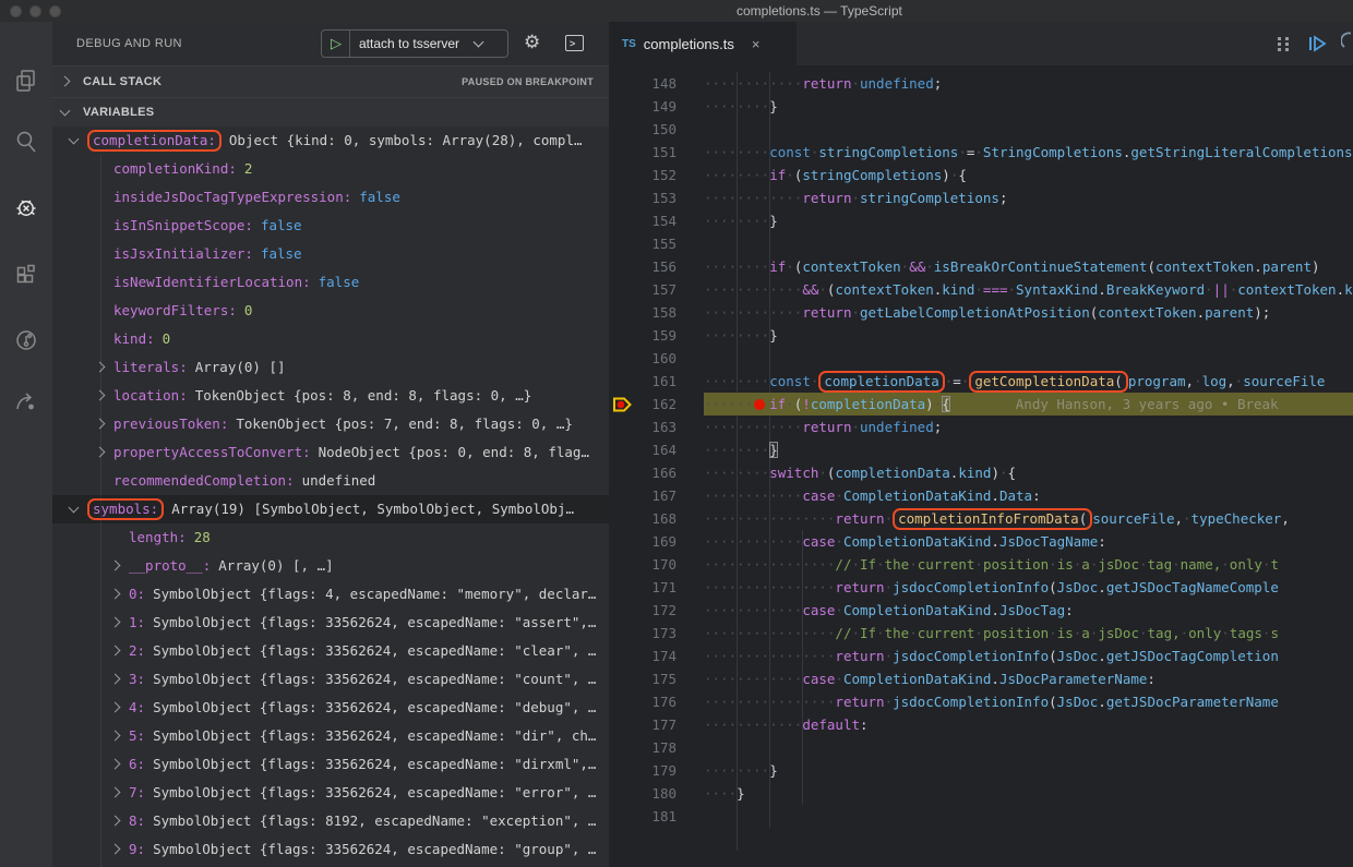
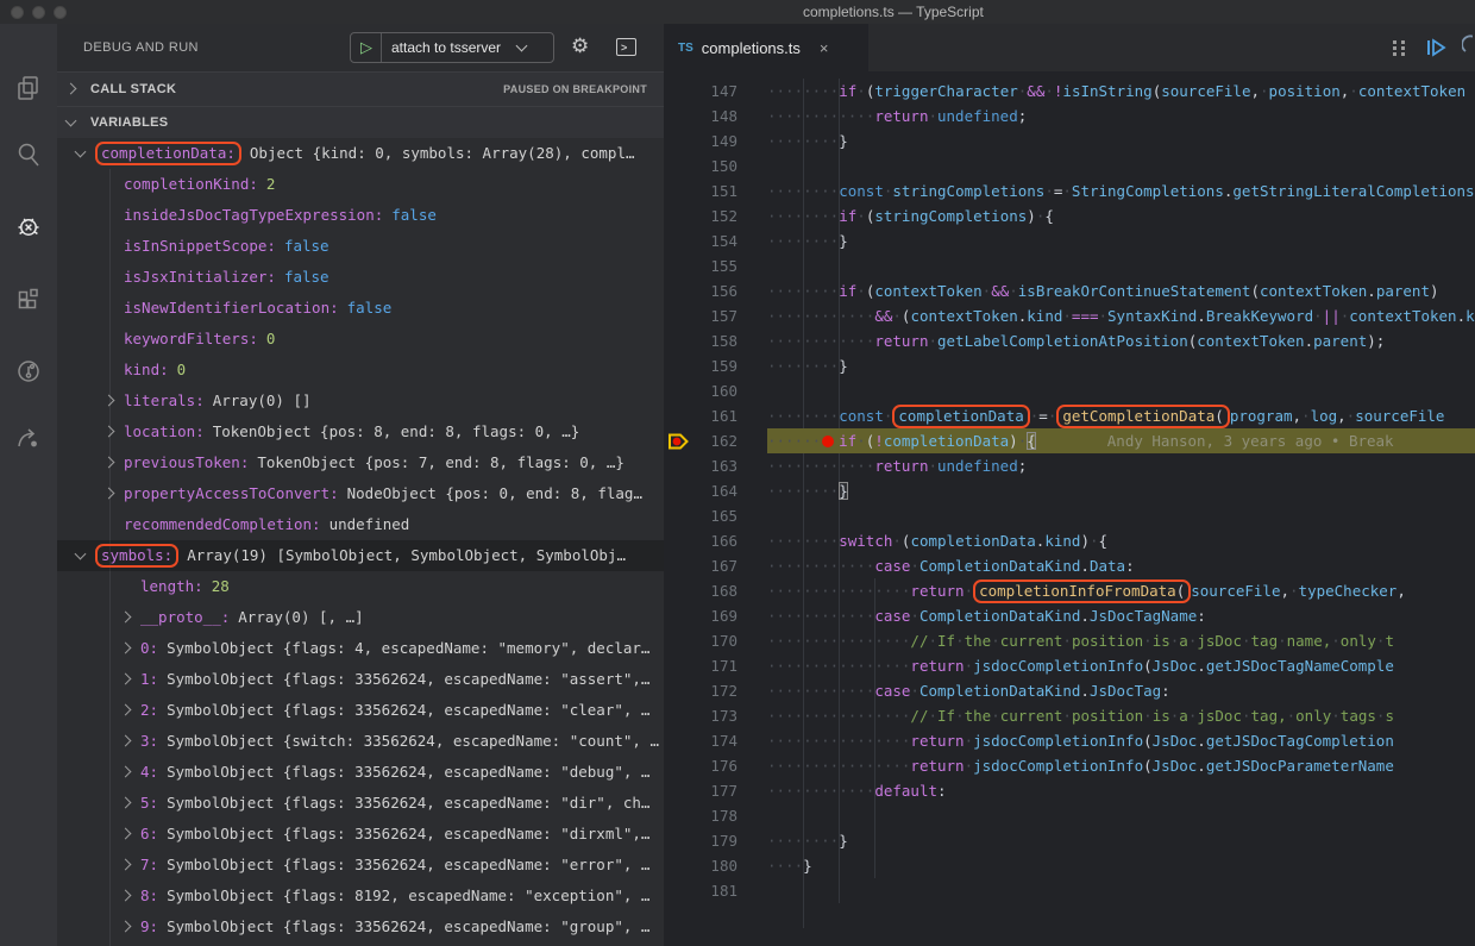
  completions.ts — TypeScript
  DEBUG AND RUN
  ▷
  attach to tsserver
  ⚙
  >
  CALL STACK
  PAUSED ON BREAKPOINT
  VARIABLES
  completionData:
  Object {kind: 0, symbols: Array(28), compl…
  completionKind:
  2
  insideJsDocTagTypeExpression:
  false
  isInSnippetScope:
  false
  isJsxInitializer:
  false
  isNewIdentifierLocation:
  false
  keywordFilters:
  0
  kind:
  0
  literals:
  Array(0) []
  location:
  TokenObject {pos: 8, end: 8, flags: 0, …}
  previousToken:
  TokenObject {pos: 7, end: 8, flags: 0, …}
  propertyAccessToConvert:
  NodeObject {pos: 0, end: 8, flag…
  recommendedCompletion:
  undefined
  symbols:
  Array(19) [SymbolObject, SymbolObject, SymbolObj…
  length:
  28
  __proto__:
  Array(0) [, …]
  0:
  SymbolObject {flags: 4, escapedName: "memory", declar…
  1:
  SymbolObject {flags: 33562624, escapedName: "assert",…
  2:
  SymbolObject {flags: 33562624, escapedName: "clear", …
  3:
- SymbolObject {flags: 33562624, escapedName: "count", …
+ SymbolObject {switch: 33562624, escapedName: "count", …
  4:
  SymbolObject {flags: 33562624, escapedName: "debug", …
  5:
  SymbolObject {flags: 33562624, escapedName: "dir", ch…
  6:
  SymbolObject {flags: 33562624, escapedName: "dirxml",…
  7:
  SymbolObject {flags: 33562624, escapedName: "error", …
  8:
  SymbolObject {flags: 8192, escapedName: "exception", …
  9:
  SymbolObject {flags: 33562624, escapedName: "group", …
  TS
  completions.ts
  ×
+ 147
+ ········if·(triggerCharacter·&&·!isInString(sourceFile,·position,·contextToken
  148
  ············return·undefined;
  149
  ········}
  150
  151
  ········const·stringCompletions·=·StringCompletions.getStringLiteralCompletions
  152
  ········if·(stringCompletions)·{
- 153
- ············return·stringCompletions;
  154
  ········}
  155
  156
  ········if·(contextToken·&&·isBreakOrContinueStatement(contextToken.parent)
  157
  ············&&·(contextToken.kind·===·SyntaxKind.BreakKeyword·||·contextToken.k
  158
  ············return·getLabelCompletionAtPosition(contextToken.parent);
  159
  ········}
  160
  161
  ········const· completionData ·=· getCompletionData( program,·log,·sourceFile
  162
  ······ if·(!completionData)·{ Andy Hanson, 3 years ago • Break
  163
  ············return·undefined;
  164
  ········}
+ 165
  166
  ········switch·(completionData.kind)·{
  167
  ············case·CompletionDataKind.Data:
  168
  ················return· completionInfoFromData( sourceFile,·typeChecker,
  169
  ············case·CompletionDataKind.JsDocTagName:
  170
  ················//·If·the·current·position·is·a·jsDoc·tag·name,·only·t
  171
  ················return·jsdocCompletionInfo(JsDoc.getJSDocTagNameComple
  172
  ············case·CompletionDataKind.JsDocTag:
  173
  ················//·If·the·current·position·is·a·jsDoc·tag,·only·tags·s
  174
  ················return·jsdocCompletionInfo(JsDoc.getJSDocTagCompletion
- 175
- ············case·CompletionDataKind.JsDocParameterName:
  176
  ················return·jsdocCompletionInfo(JsDoc.getJSDocParameterName
  177
  ············default:
  178
  179
  ········}
  180
  ····}
  181
